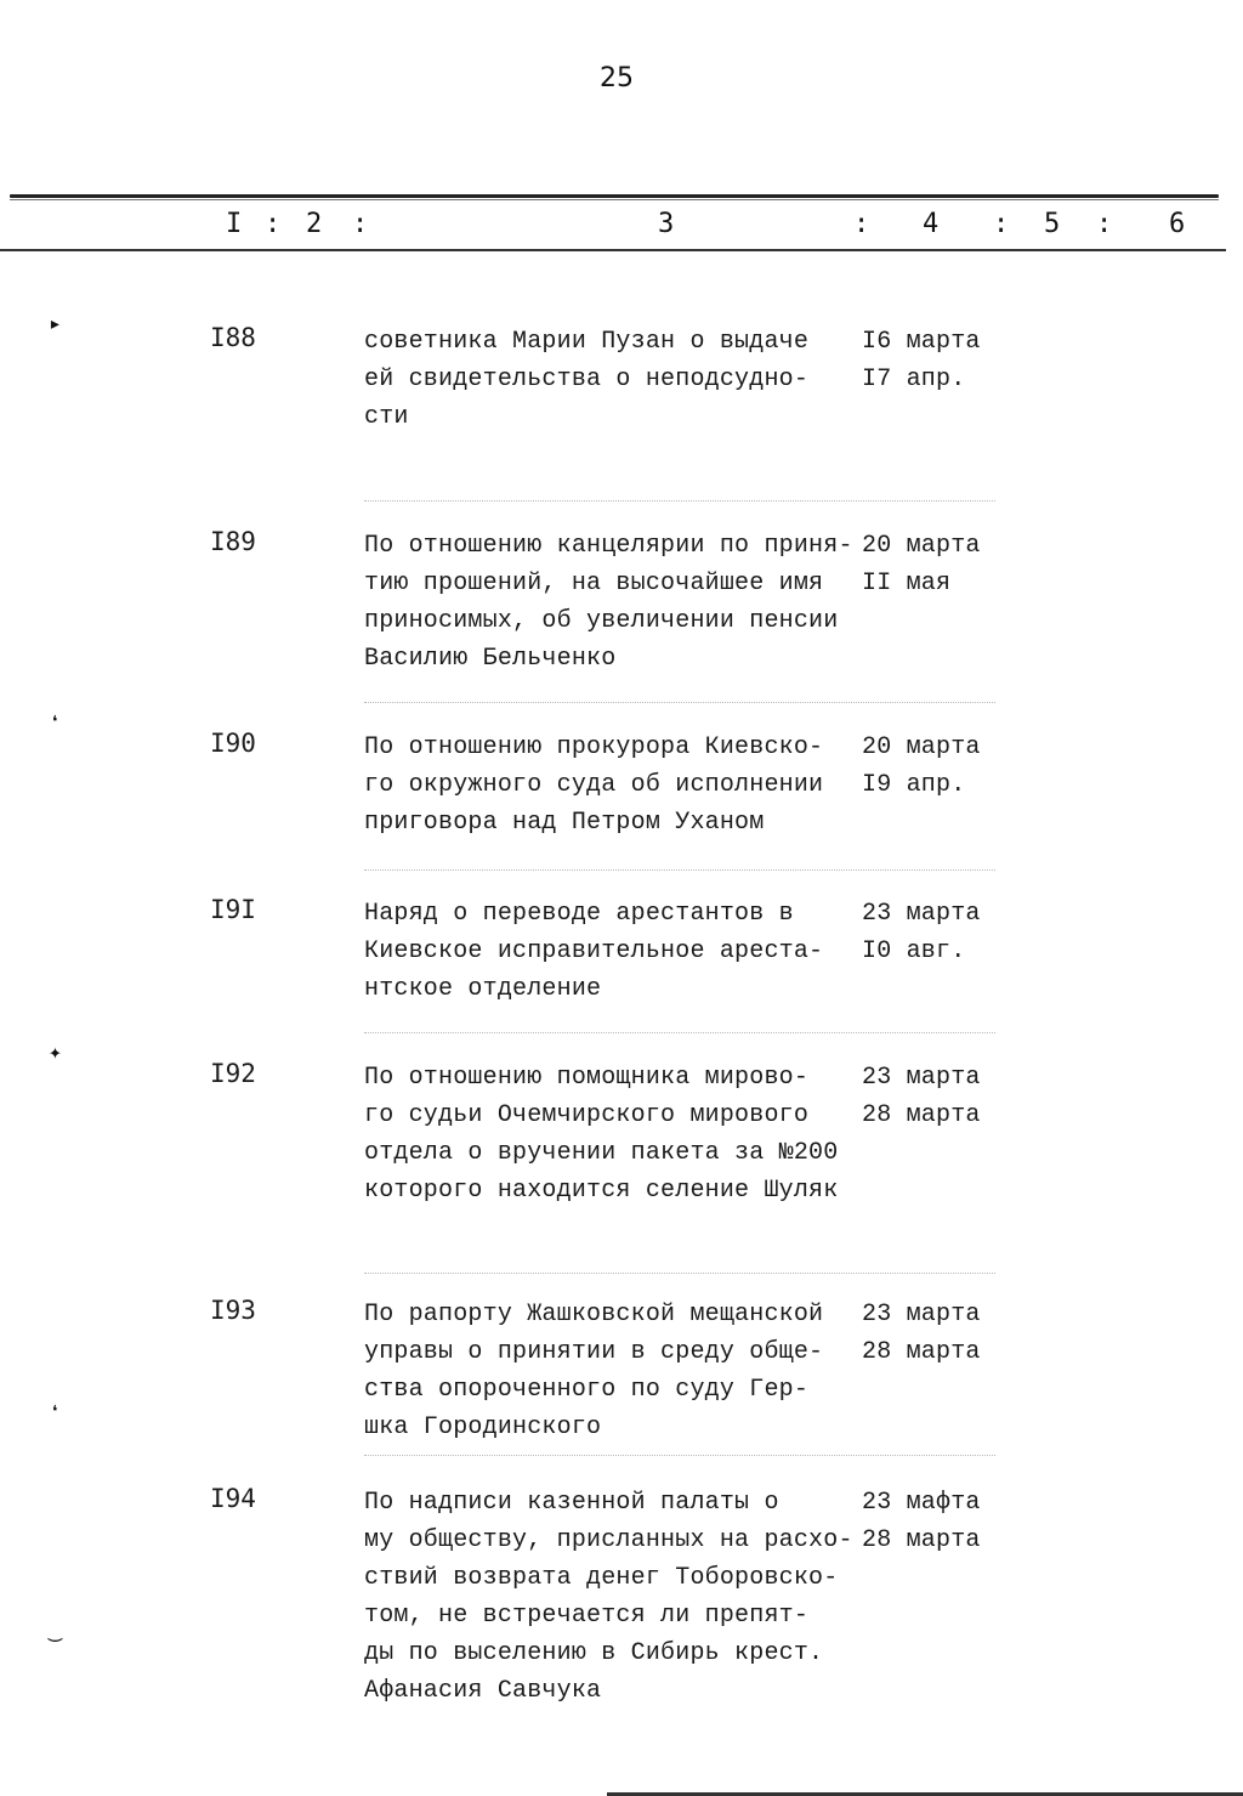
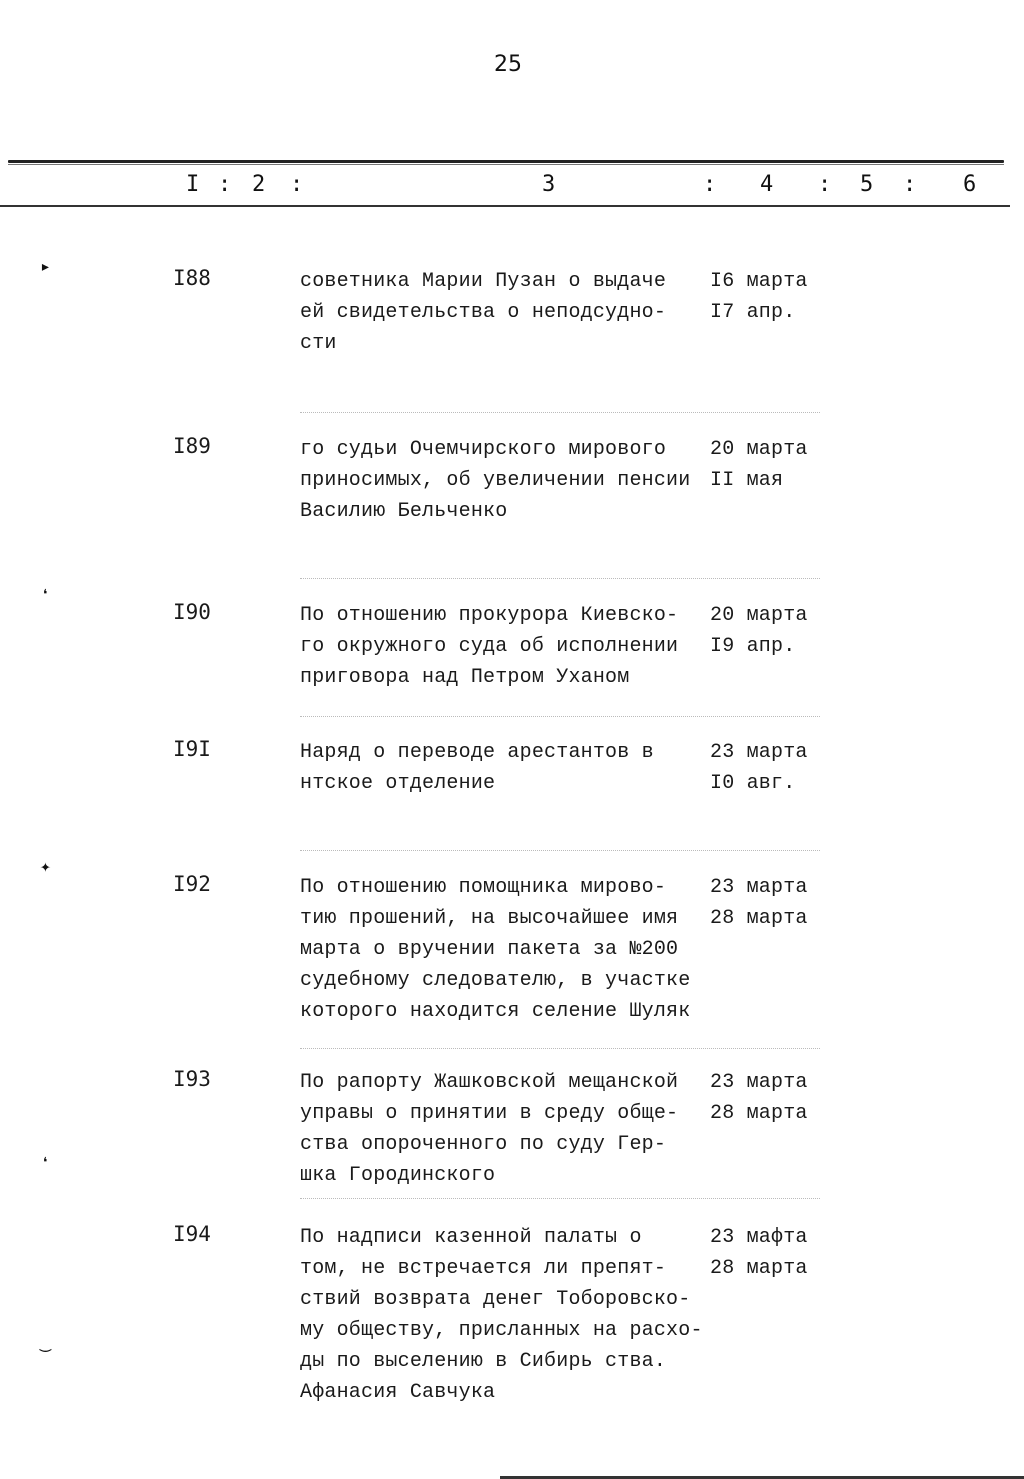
  25
  I
  :
  2
  :
  3
  :
  4
  :
  5
  :
  6
  I88
  советника Марии Пузан о выдаче
  ей свидетельства о неподсудно-
  сти
  I6 марта
  I7 апр.
  I89
- По отношению канцелярии по приня-
- тию прошений, на высочайшее имя
+ го судьи Очемчирского мирового
  приносимых, об увеличении пенсии
  Василию Бельченко
  20 марта
  II мая
  I90
  По отношению прокурора Киевско-
  го окружного суда об исполнении
  приговора над Петром Уханом
  20 марта
  I9 апр.
  I9I
  Наряд о переводе арестантов в
- Киевское исправительное ареста-
  нтское отделение
  23 марта
  I0 авг.
  I92
  По отношению помощника мирово-
- го судьи Очемчирского мирового
+ тию прошений, на высочайшее имя
- отдела о вручении пакета за №200
+ марта о вручении пакета за №200
+ судебному следователю, в участке
  которого находится селение Шуляк
  23 марта
  28 марта
  I93
  По рапорту Жашковской мещанской
  управы о принятии в среду обще-
  ства опороченного по суду Гер-
  шка Городинского
  23 марта
  28 марта
  I94
  По надписи казенной палаты о
- му обществу, присланных на расхо-
+ том, не встречается ли препят-
  ствий возврата денег Тоборовско-
- том, не встречается ли препят-
+ му обществу, присланных на расхо-
- ды по выселению в Сибирь крест.
+ ды по выселению в Сибирь ства.
  Афанасия Савчука
  23 мафта
  28 марта
  ▸
  ❛
  ✦
  ❛
  ‿
